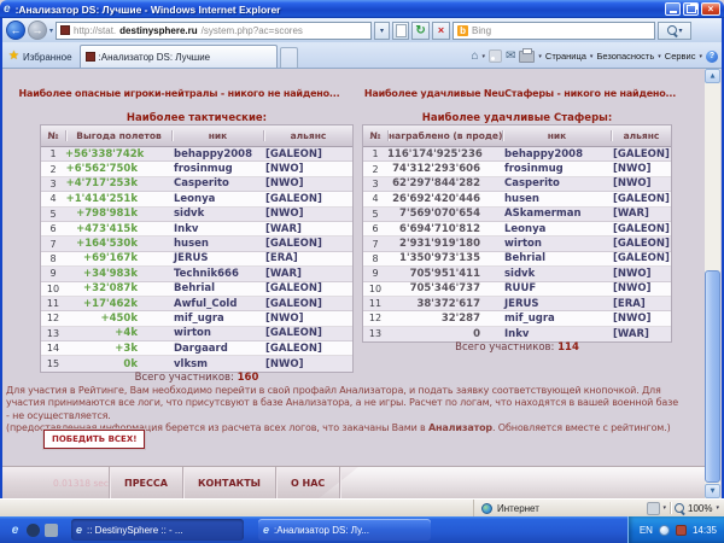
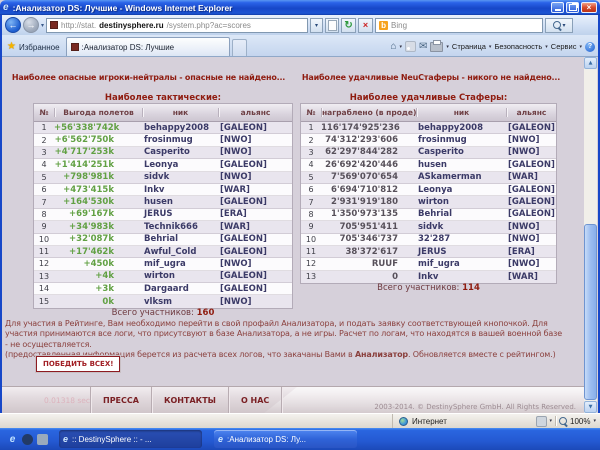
  e
  :Анализатор DS: Лучшие - Windows Internet Explorer
  ×
  ←
  →
  http://stat.
  destinysphere.ru
  /system.php?ac=scores
  ↻
  ×
  b
  Bing
  ★
  Избранное
  :Анализатор DS: Лучшие
  ⌂
  ✉
  Страница
  Безопасность
  Сервис
- Наиболее опасные игроки-нейтралы - никого не найдено...
+ Наиболее опасные игроки-нейтралы - опасные не найдено...
  Наиболее удачливые NeuСтаферы - никого не найдено...
  Наиболее тактические:
  Наиболее удачливые Стаферы:
  №
  Выгода полетов
  ник
  альянс
  1
  +56'338'742k
  behappy2008
  [GALEON]
  2
  +6'562'750k
  frosinmug
  [NWO]
  3
  +4'717'253k
  Casperito
  [NWO]
  4
  +1'414'251k
  Leonya
  [GALEON]
  5
  +798'981k
  sidvk
  [NWO]
  6
  +473'415k
  Inkv
  [WAR]
  7
  +164'530k
  husen
  [GALEON]
  8
  +69'167k
  JERUS
  [ERA]
  9
  +34'983k
  Technik666
  [WAR]
  10
  +32'087k
  Behrial
  [GALEON]
  11
  +17'462k
  Awful_Cold
  [GALEON]
  12
  +450k
  mif_ugra
  [NWO]
  13
  +4k
  wirton
  [GALEON]
  14
  +3k
  Dargaard
  [GALEON]
  15
  0k
  vlksm
  [NWO]
  №
  награблено (в проде)
  ник
  альянс
  1
  116'174'925'236
  behappy2008
  [GALEON]
  2
  74'312'293'606
  frosinmug
  [NWO]
  3
  62'297'844'282
  Casperito
  [NWO]
  4
  26'692'420'446
  husen
  [GALEON]
  5
  7'569'070'654
  ASkamerman
  [WAR]
  6
  6'694'710'812
  Leonya
  [GALEON]
  7
  2'931'919'180
  wirton
  [GALEON]
  8
  1'350'973'135
  Behrial
  [GALEON]
  9
  705'951'411
  sidvk
  [NWO]
  10
  705'346'737
- RUUF
+ 32'287
  [NWO]
  11
  38'372'617
  JERUS
  [ERA]
  12
- 32'287
+ RUUF
  mif_ugra
  [NWO]
  13
  0
  Inkv
  [WAR]
  Всего участников: 160
  Всего участников: 114
  Для участия в Рейтинге, Вам необходимо перейти в свой профайл Анализатора, и подать заявку соответствующей кнопочкой. Для участия принимаются все логи, что присутсвуют в базе Анализатора, а не игры. Расчет по логам, что находятся в вашей военной базе - не осуществляется.
  (предоставленная информация берется из расчета всех логов, что закачаны Вами в Анализатор. Обновляется вместе с рейтингом.)
  ПОБЕДИТЬ ВСЕХ!
  0.01318 sec
  ПРЕССА
  КОНТАКТЫ
  О НАС
+ 2003-2014. © DestinySphere GmbH. All Rights Reserved.
  Интернет
  100%
  e
  e
  :: DestinySphere :: - ...
  e
  :Анализатор DS: Лу...
- EN
- 14:35
